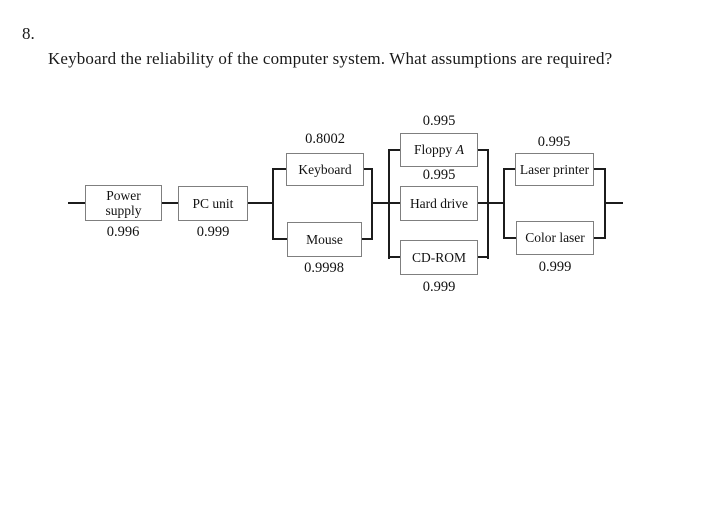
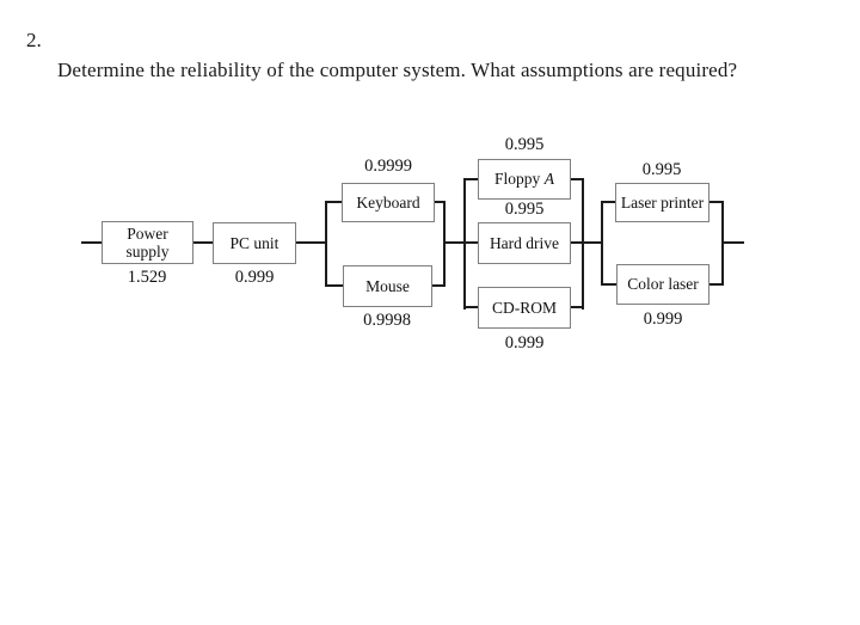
- 8.
+ 2.
- Keyboard the reliability of the computer system. What assumptions are required?
+ Determine the reliability of the computer system. What assumptions are required?
  Power supply
  PC unit
  Keyboard
  Mouse
  Floppy A
  Hard drive
  CD-ROM
  Laser printer
  Color laser
- 0.996
+ 1.529
  0.999
- 0.8002
+ 0.9999
  0.9998
  0.995
  0.995
  0.999
  0.995
  0.999
